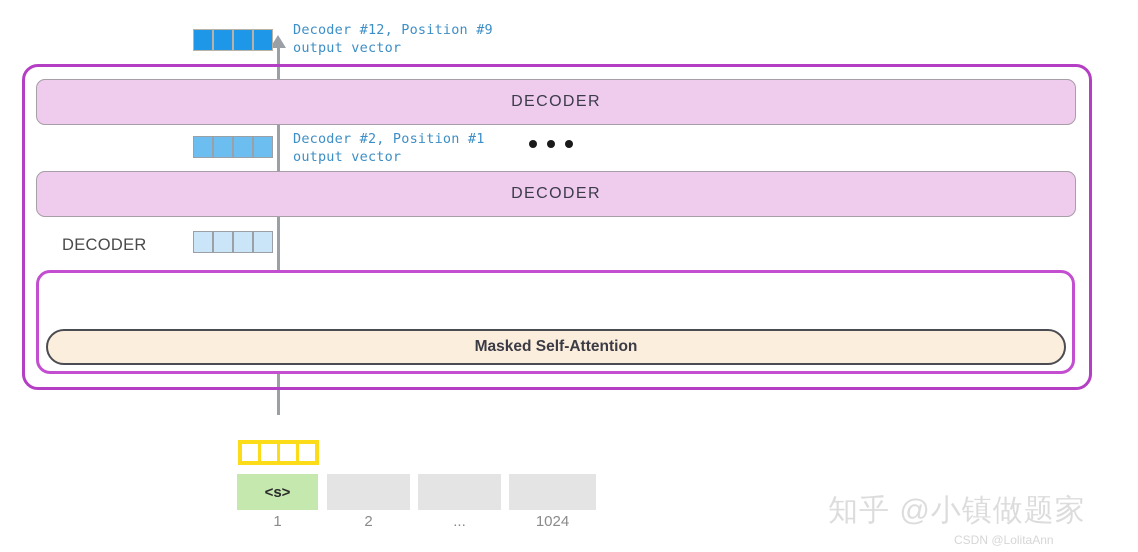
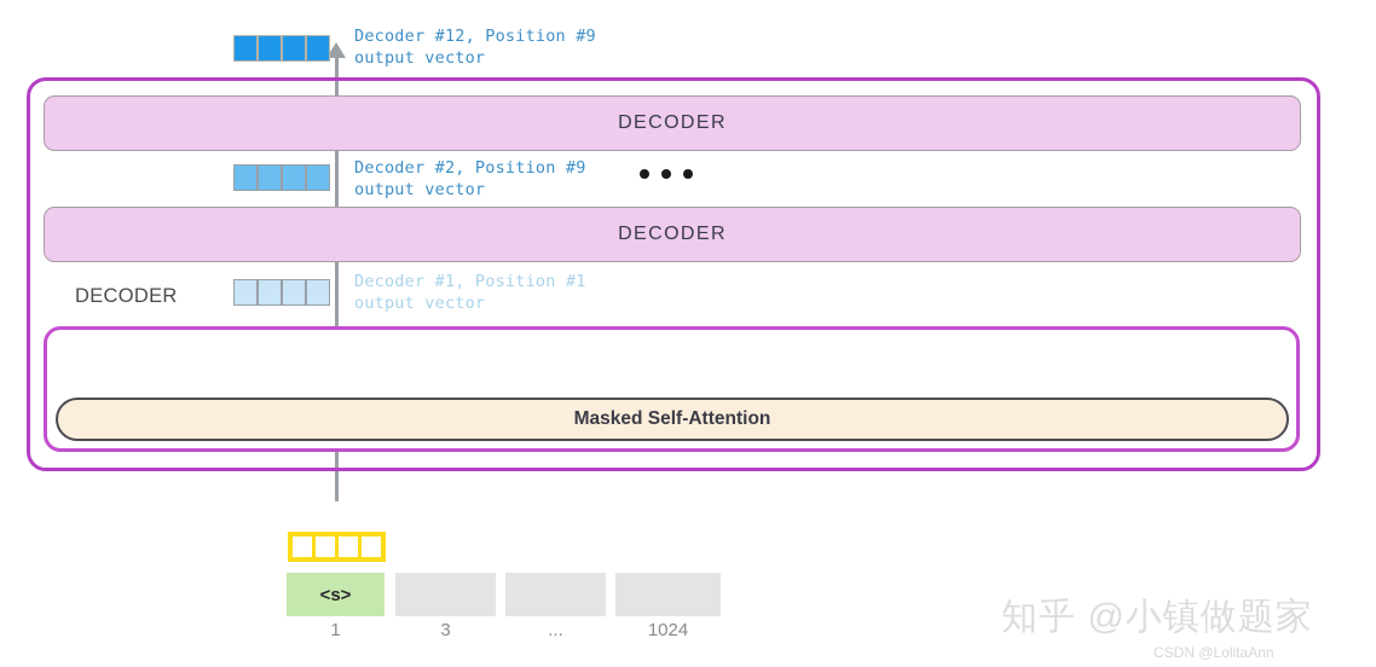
  Decoder #12, Position #9 output vector
  DECODER
- Decoder #2, Position #1 output vector
+ Decoder #2, Position #9 output vector
  DECODER
  DECODER
+ Decoder #1, Position #1 output vector
  Masked Self-Attention
  <s>
  1
- 2
+ 3
  ...
  1024
  知乎 @小镇做题家
  CSDN @LolitaAnn
